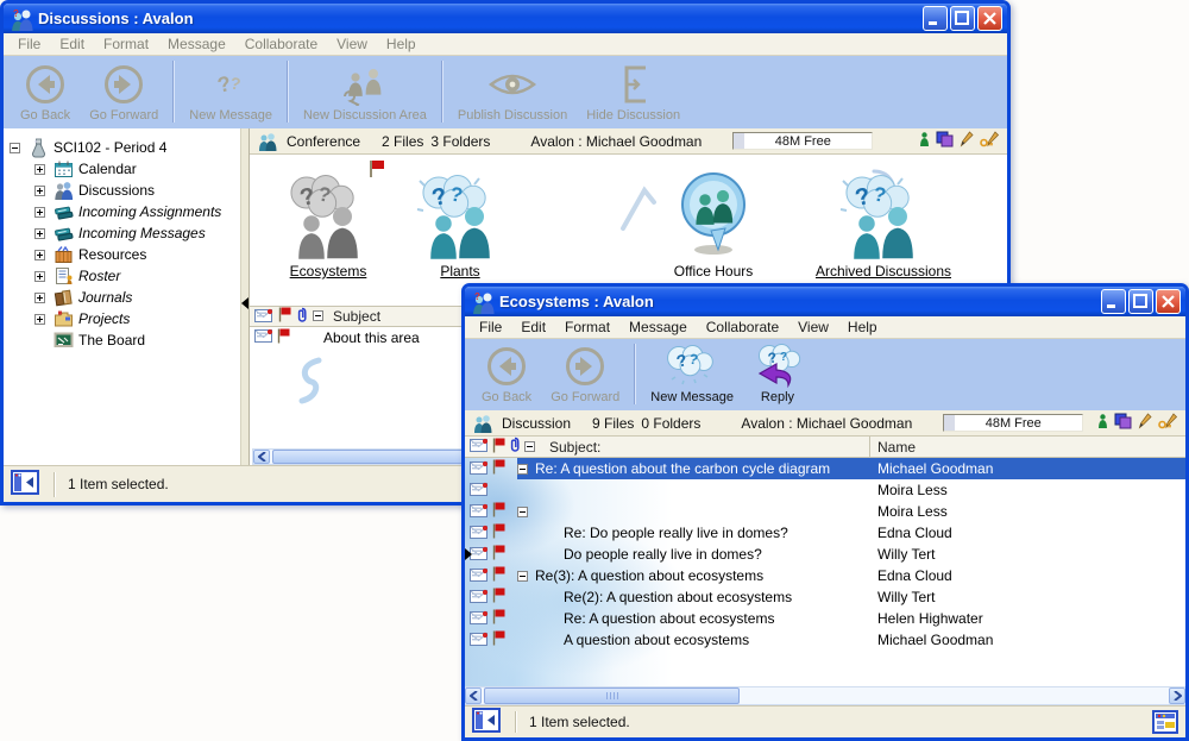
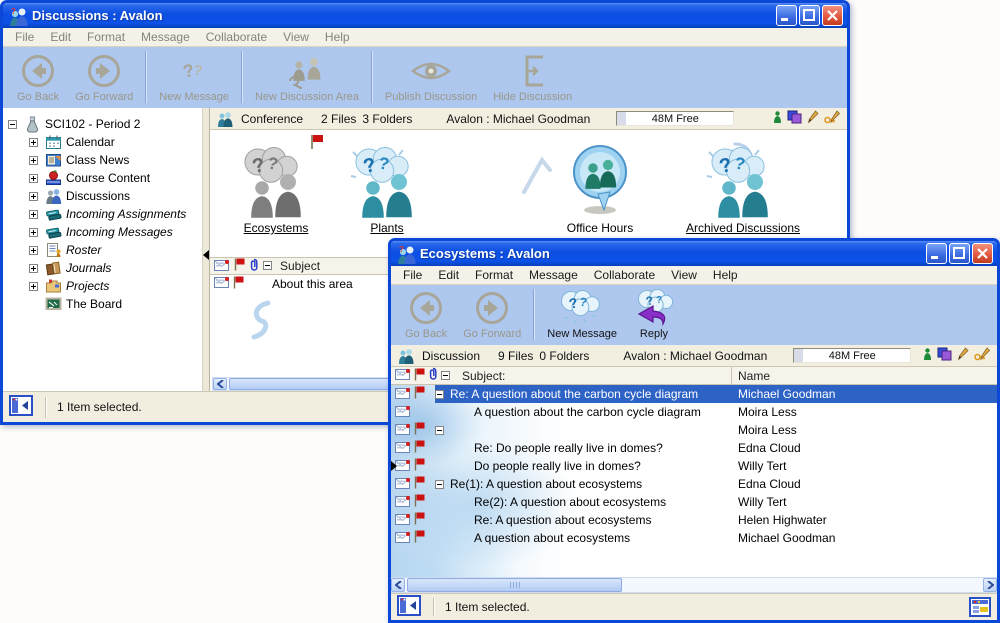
  ?
  Discussions : Avalon
  File
  Edit
  Format
  Message
  Collaborate
  View
  Help
  Go Back
  Go Forward
  New Message
  New Discussion Area
  Publish Discussion
  Hide Discussion
- SCI102 - Period 4
+ SCI102 - Period 2
  Calendar
+ Class News
+ Course Content
  Discussions
  Incoming Assignments
  Incoming Messages
- Resources
  Roster
  Journals
  Projects
  The Board
  Conference
  2 Files
  3 Folders
  Avalon : Michael Goodman
  48M Free
  Ecosystems
  Plants
  Office Hours
  Archived Discussions
  Subject
  About this area
  1 Item selected.
  ?
  Ecosystems : Avalon
  File
  Edit
  Format
  Message
  Collaborate
  View
  Help
  Go Back
  Go Forward
  New Message
  ?
  Reply
  Discussion
  9 Files
  0 Folders
  Avalon : Michael Goodman
  48M Free
  Subject:
  Name
  Re: A question about the carbon cycle diagram
  Michael Goodman
+ A question about the carbon cycle diagram
  Moira Less
  Moira Less
  Re: Do people really live in domes?
  Edna Cloud
  Do people really live in domes?
  Willy Tert
- Re(3): A question about ecosystems
+ Re(1): A question about ecosystems
  Edna Cloud
  Re(2): A question about ecosystems
  Willy Tert
  Re: A question about ecosystems
  Helen Highwater
  A question about ecosystems
  Michael Goodman
  1 Item selected.
